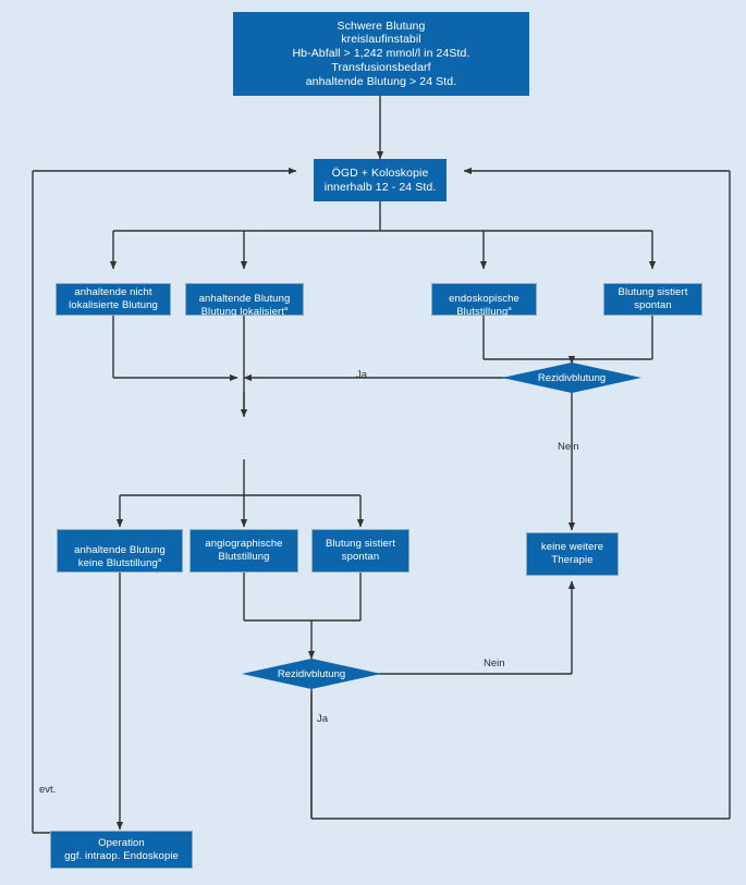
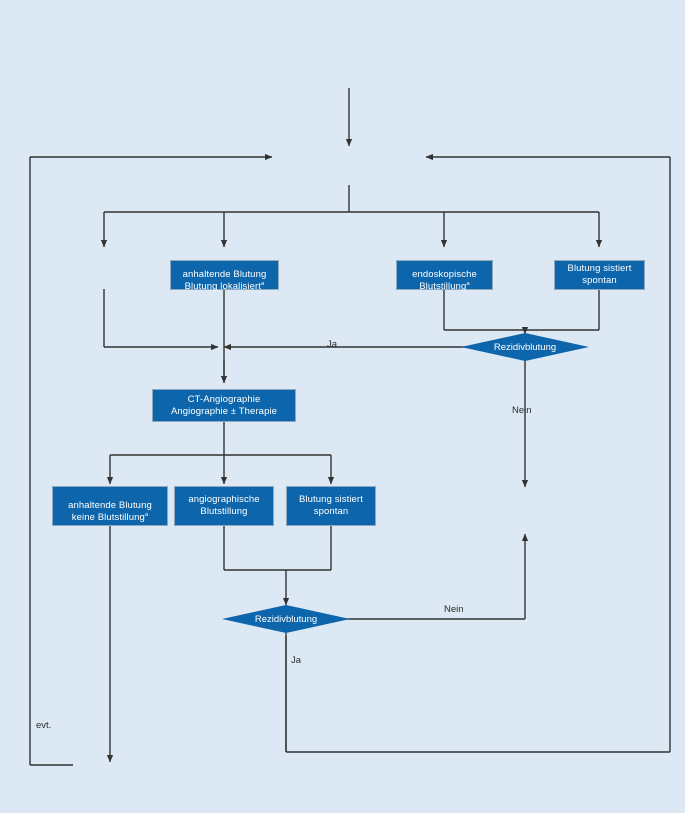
- Schwere Blutung
- kreislaufinstabil
- Hb-Abfall > 1,242 mmol/l in 24Std.
- Transfusionsbedarf
- anhaltende Blutung > 24 Std.
- ÖGD + Koloskopie
- innerhalb 12 - 24 Std.
- anhaltende nicht
- lokalisierte Blutung
  anhaltende Blutung
  Blutung lokalisiert
  endoskopische
  Blutstillung
  Blutung sistiert
  spontan
+ CT-Angiographie
+ Angiographie ± Therapie
  anhaltende Blutung
  keine Blutstillung
  angiographische
  Blutstillung
  Blutung sistiert
  spontan
- keine weitere
- Therapie
- Operation
- ggf. intraop. Endoskopie
  Rezidivblutung
  Rezidivblutung
  Ja
  Nein
  Nein
  Ja
  evt.
